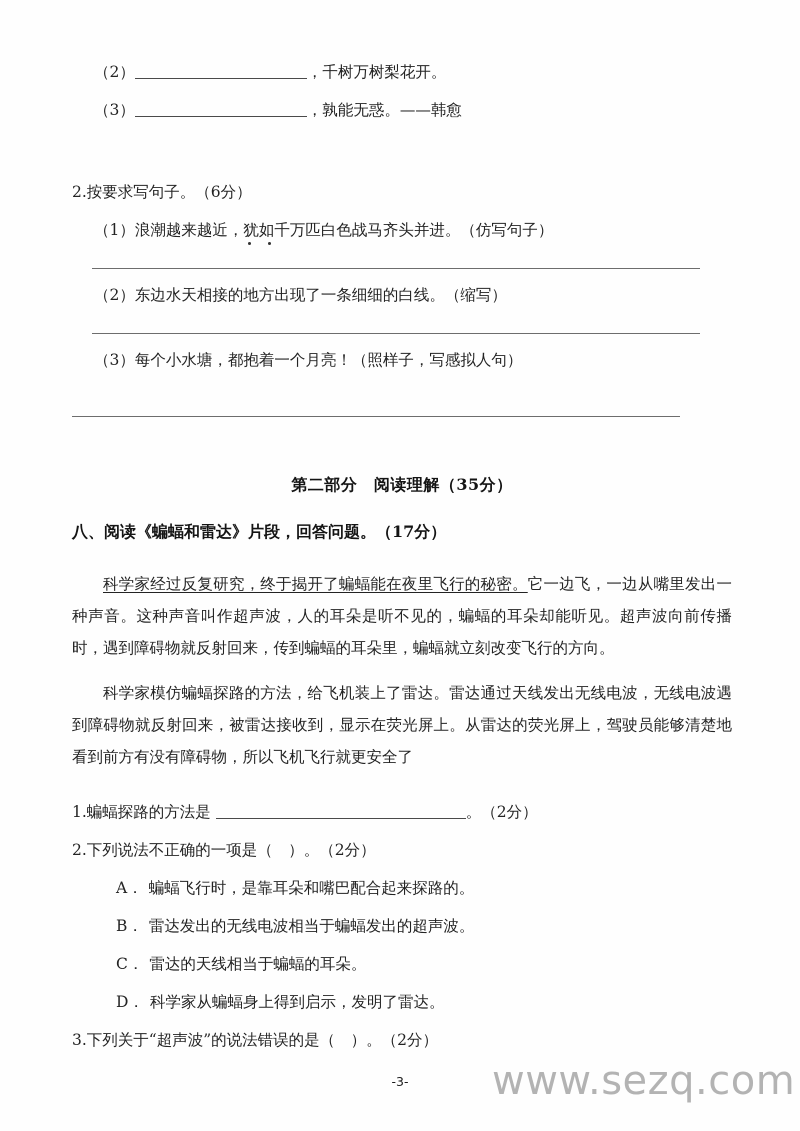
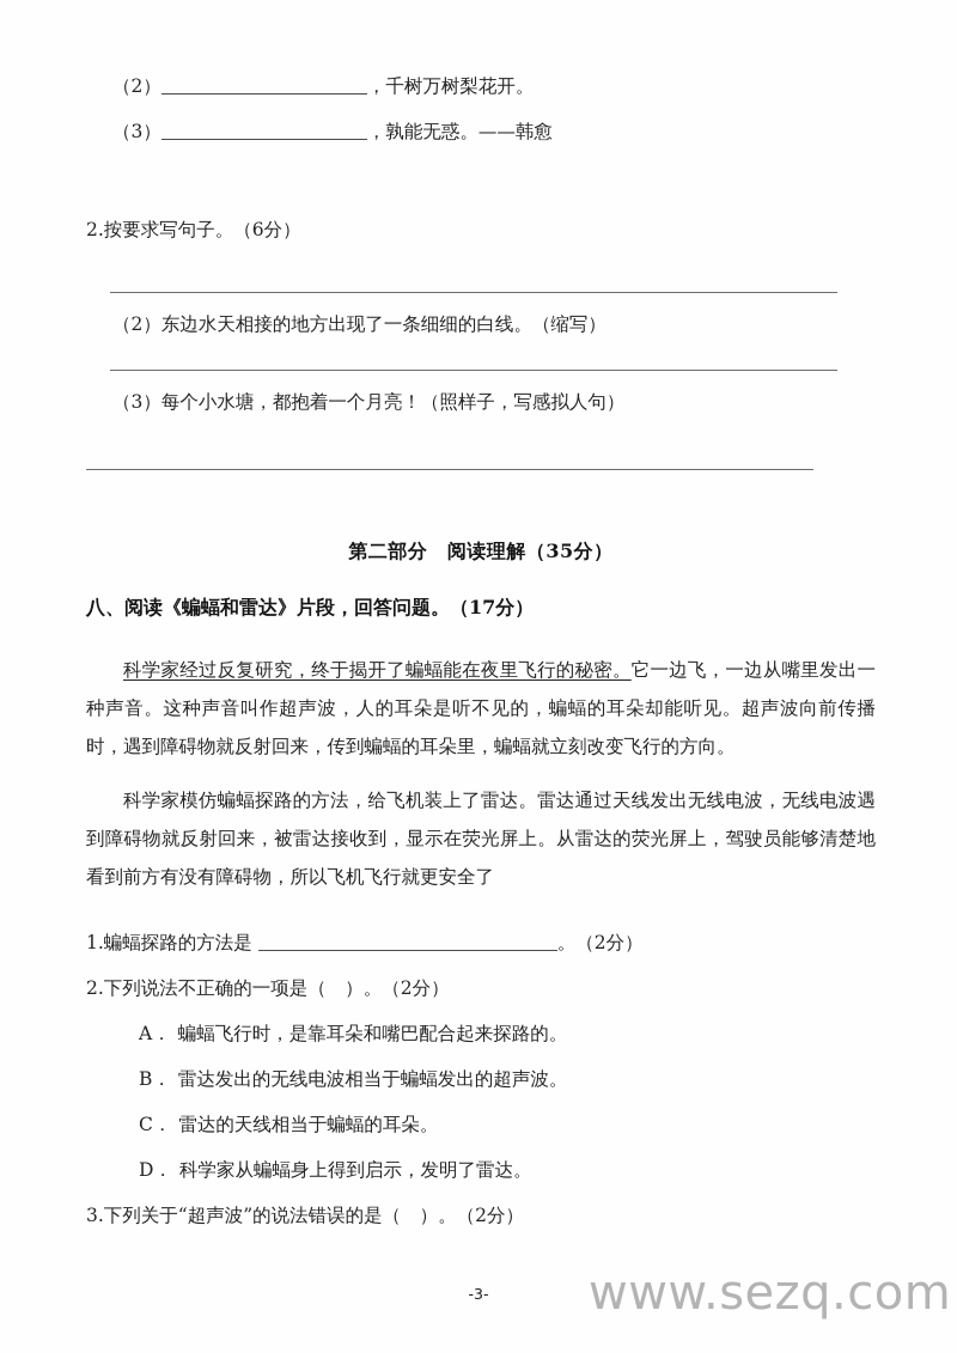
  （2） ，千树万树梨花开。
  （3） ，孰能无惑。——韩愈
  2.按要求写句子。（6分）
- （1）浪潮越来越近，犹如千万匹白色战马齐头并进。（仿写句子）
  （2）东边水天相接的地方出现了一条细细的白线。（缩写）
  （3）每个小水塘，都抱着一个月亮！（照样子，写感拟人句）
  第二部分 阅读理解（35分）
  八、阅读《蝙蝠和雷达》片段，回答问题。（17分）
  科学家经过反复研究，终于揭开了蝙蝠能在夜里飞行的秘密。它一边飞，一边从嘴里发出一种声音。这种声音叫作超声波，人的耳朵是听不见的，蝙蝠的耳朵却能听见。超声波向前传播时，遇到障碍物就反射回来，传到蝙蝠的耳朵里，蝙蝠就立刻改变飞行的方向。
  科学家模仿蝙蝠探路的方法，给飞机装上了雷达。雷达通过天线发出无线电波，无线电波遇到障碍物就反射回来，被雷达接收到，显示在荧光屏上。从雷达的荧光屏上，驾驶员能够清楚地看到前方有没有障碍物，所以飞机飞行就更安全了
  1.蝙蝠探路的方法是 。（2分）
  2.下列说法不正确的一项是（ ）。（2分）
  A． 蝙蝠飞行时，是靠耳朵和嘴巴配合起来探路的。
  B． 雷达发出的无线电波相当于蝙蝠发出的超声波。
  C． 雷达的天线相当于蝙蝠的耳朵。
  D． 科学家从蝙蝠身上得到启示，发明了雷达。
  3.下列关于“超声波”的说法错误的是（ ）。（2分）
  -3-
  www.sezq.com
